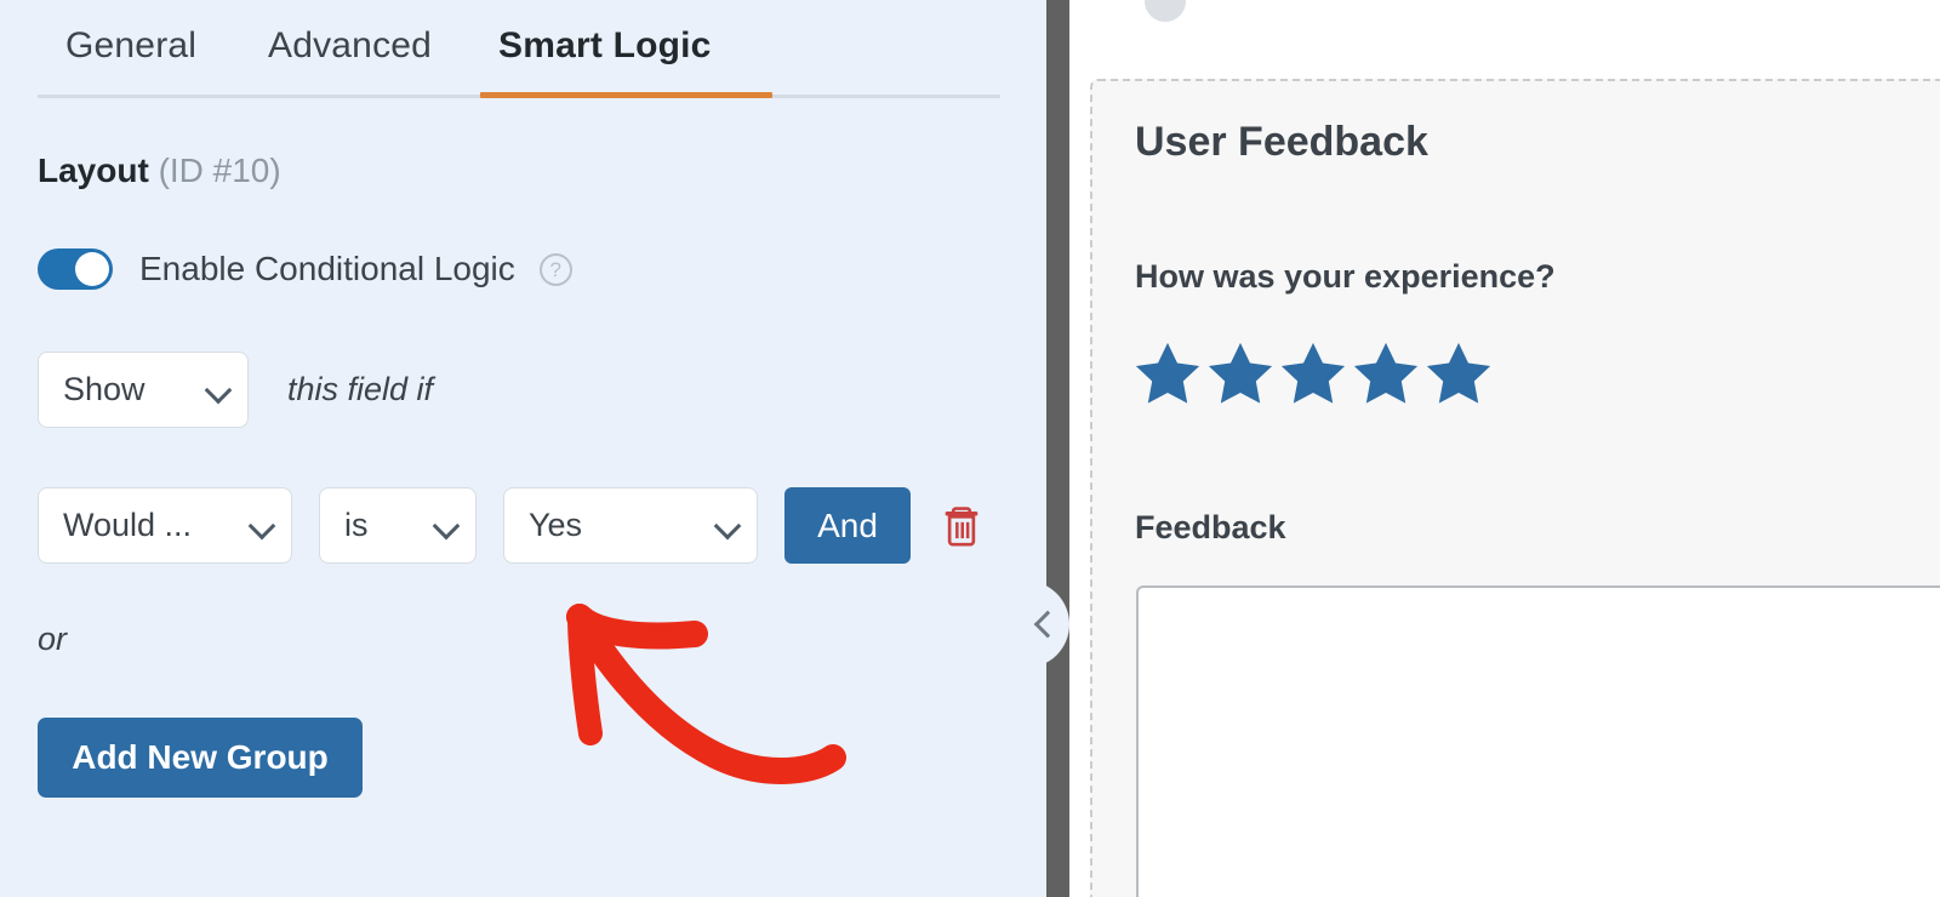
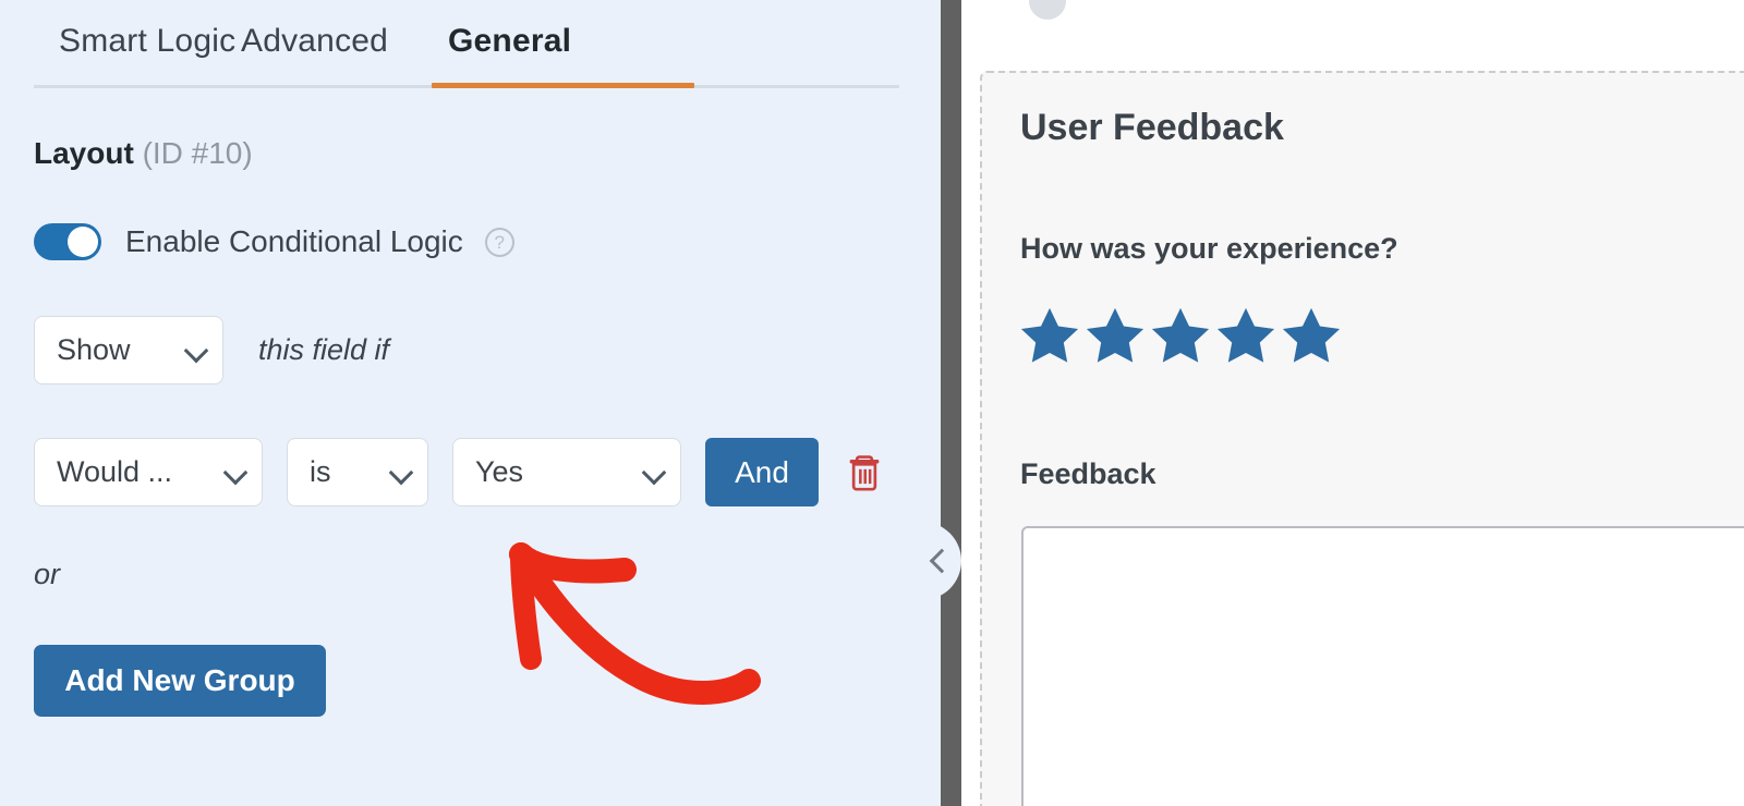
- General
+ Smart Logic
  Advanced
- Smart Logic
+ General
  Layout (ID #10)
  Enable Conditional Logic
  ?
  Show
  this field if
  Would ...
  is
  Yes
  And
  or
  Add New Group
  User Feedback
  How was your experience?
  Feedback
